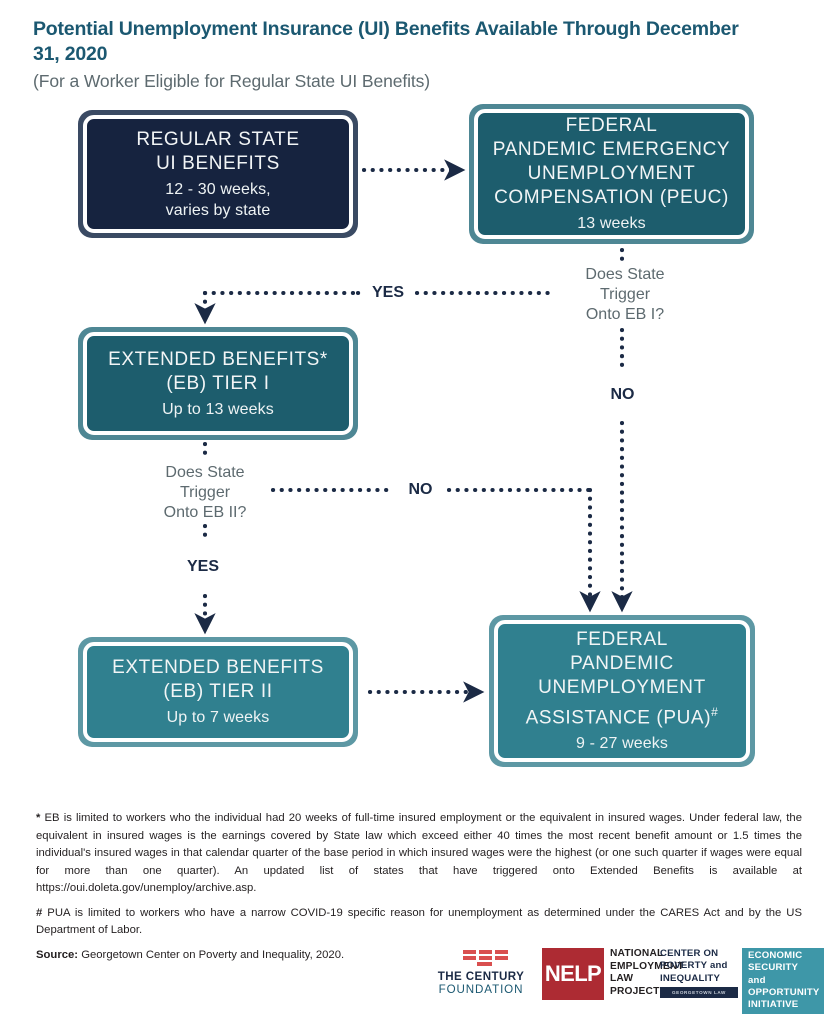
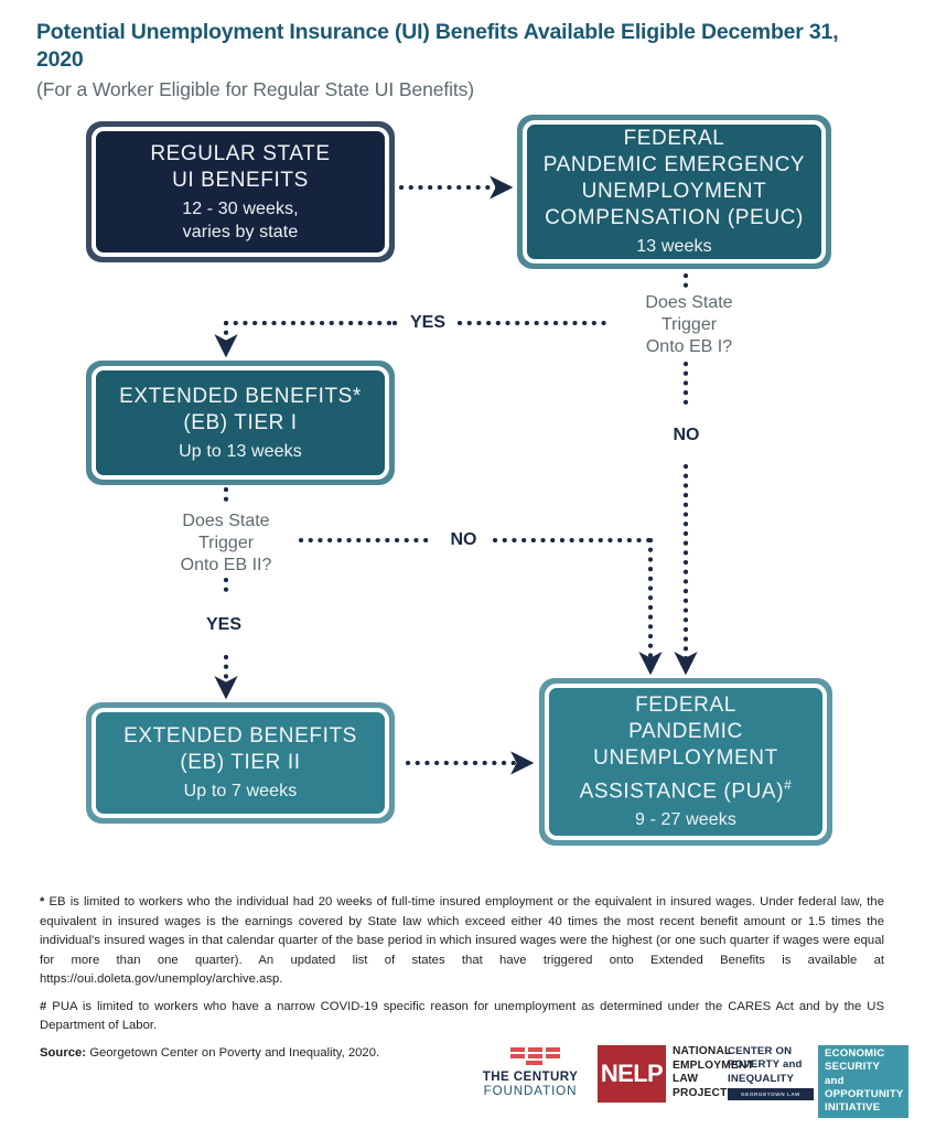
- Potential Unemployment Insurance (UI) Benefits Available Through December 31, 2020
+ Potential Unemployment Insurance (UI) Benefits Available Eligible December 31, 2020
  (For a Worker Eligible for Regular State UI Benefits)
  REGULAR STATE
  UI BENEFITS
  12 - 30 weeks,
  varies by state
  FEDERAL
  PANDEMIC EMERGENCY
  UNEMPLOYMENT
  COMPENSATION (PEUC)
  13 weeks
  EXTENDED BENEFITS*
  (EB) TIER I
  Up to 13 weeks
  EXTENDED BENEFITS
  (EB) TIER II
  Up to 7 weeks
  FEDERAL
  PANDEMIC
  UNEMPLOYMENT
  ASSISTANCE (PUA)#
  9 - 27 weeks
  Does State
  Trigger
  Onto EB I?
  Does State
  Trigger
  Onto EB II?
  YES
  NO
  NO
  YES
  * EB is limited to workers who the individual had 20 weeks of full-time insured employment or the equivalent in insured wages. Under federal law, the equivalent in insured wages is the earnings covered by State law which exceed either 40 times the most recent benefit amount or 1.5 times the individual's insured wages in that calendar quarter of the base period in which insured wages were the highest (or one such quarter if wages were equal for more than one quarter). An updated list of states that have triggered onto Extended Benefits is available at https://oui.doleta.gov/unemploy/archive.asp.
  # PUA is limited to workers who have a narrow COVID-19 specific reason for unemployment as determined under the CARES Act and by the US Department of Labor.
  Source: Georgetown Center on Poverty and Inequality, 2020.
  THE CENTURY
  FOUNDATION
  NELP
  NATIONAL
  EMPLOYMENT
  LAW
  PROJECT
  CENTER ON
  POVERTY and
  INEQUALITY
  ECONOMIC
  SECURITY and
  OPPORTUNITY
  INITIATIVE
